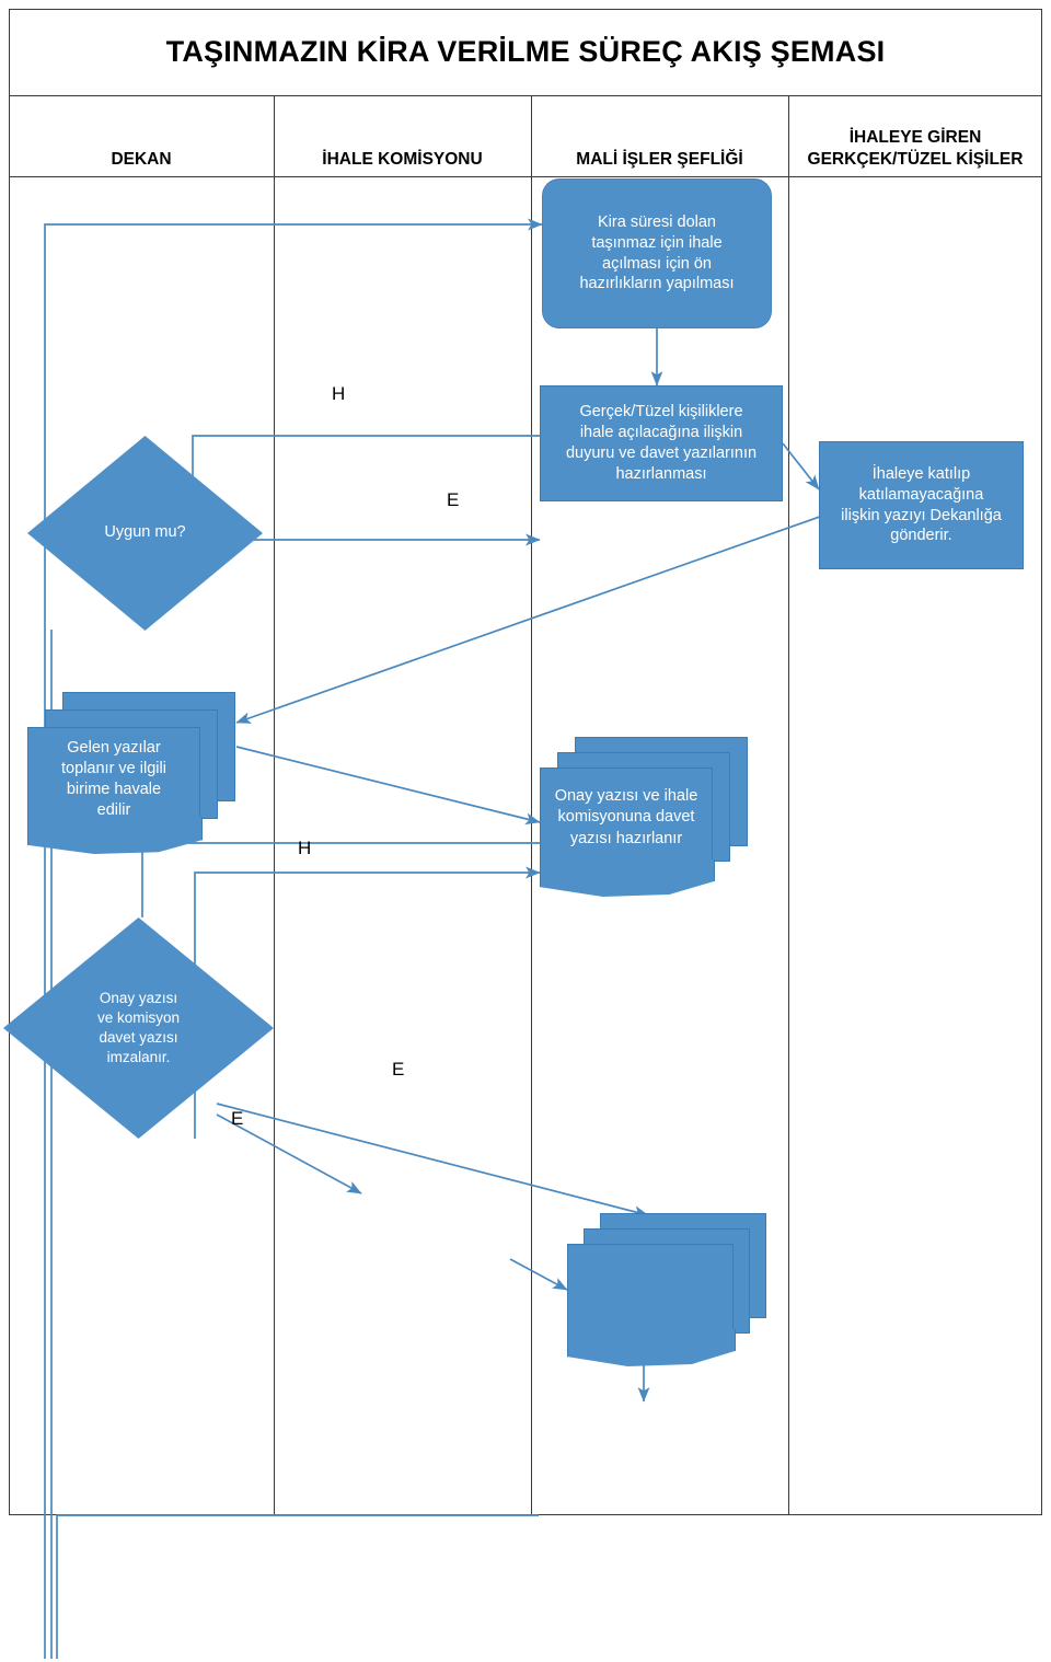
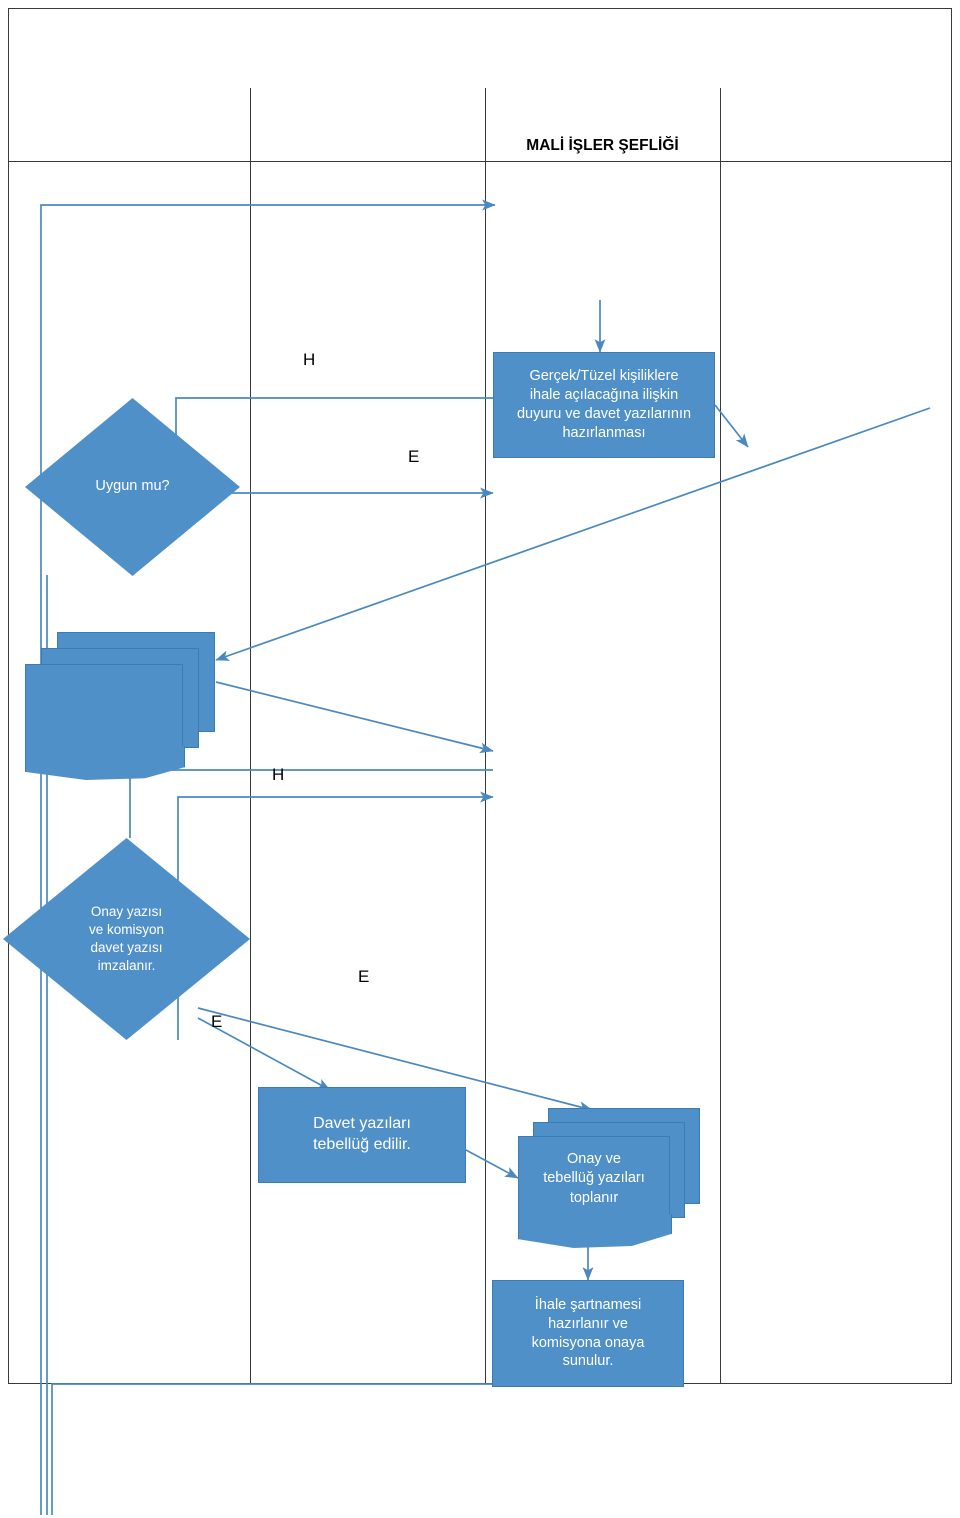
- TAŞINMAZIN KİRA VERİLME SÜREÇ AKIŞ ŞEMASI
- DEKAN
- İHALE KOMİSYONU
  MALİ İŞLER ŞEFLİĞİ
- İHALEYE GİREN GERKÇEK/TÜZEL KİŞİLER
- Kira süresi dolan
- taşınmaz için ihale
- açılması için ön
- hazırlıkların yapılması
  Uygun mu?
  Gerçek/Tüzel kişiliklere
  ihale açılacağına ilişkin
  duyuru ve davet yazılarının
  hazırlanması
- İhaleye katılıp
- katılamayacağına
- ilişkin yazıyı Dekanlığa
- gönderir.
- Gelen yazılar
- toplanır ve ilgili
- birime havale
- edilir
- Onay yazısı ve ihale
- komisyonuna davet
- yazısı hazırlanır
  Onay yazısı
  ve komisyon
  davet yazısı
  imzalanır.
+ Davet yazıları
+ tebellüğ edilir.
+ Onay ve
+ tebellüğ yazıları
+ toplanır
+ İhale şartnamesi
+ hazırlanır ve
+ komisyona onaya
+ sunulur.
  H
  E
  H
  E
  E
